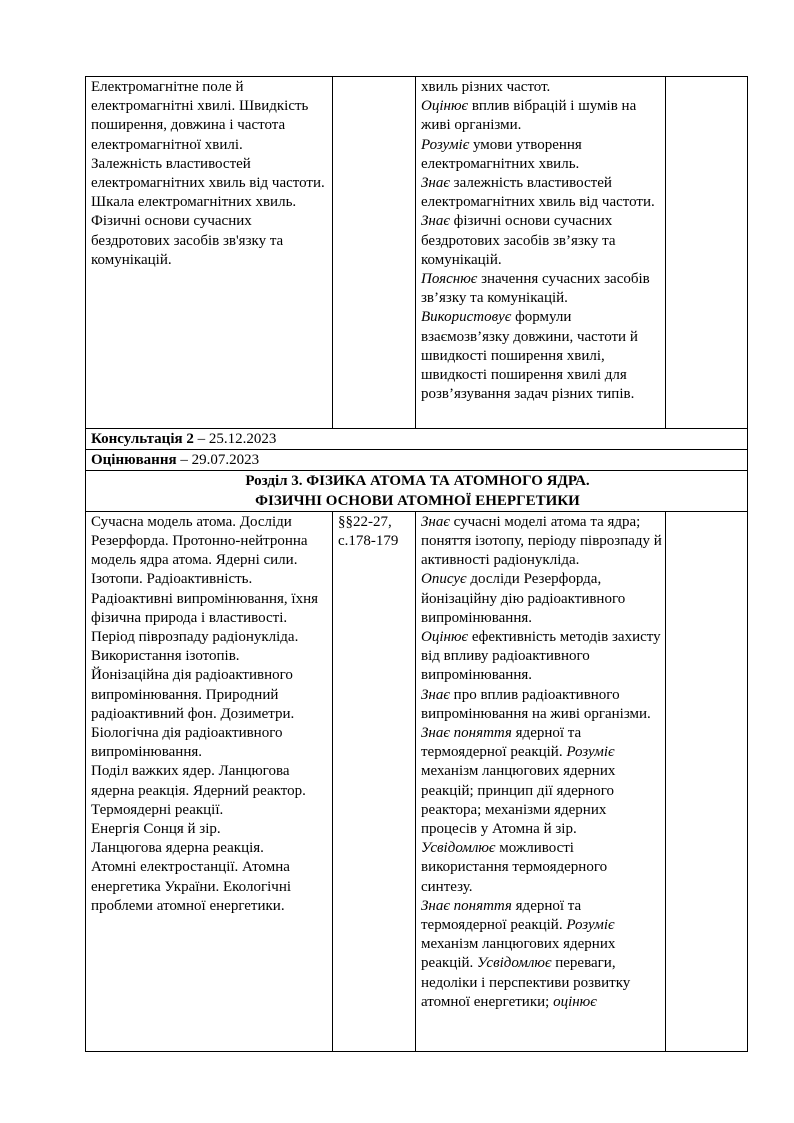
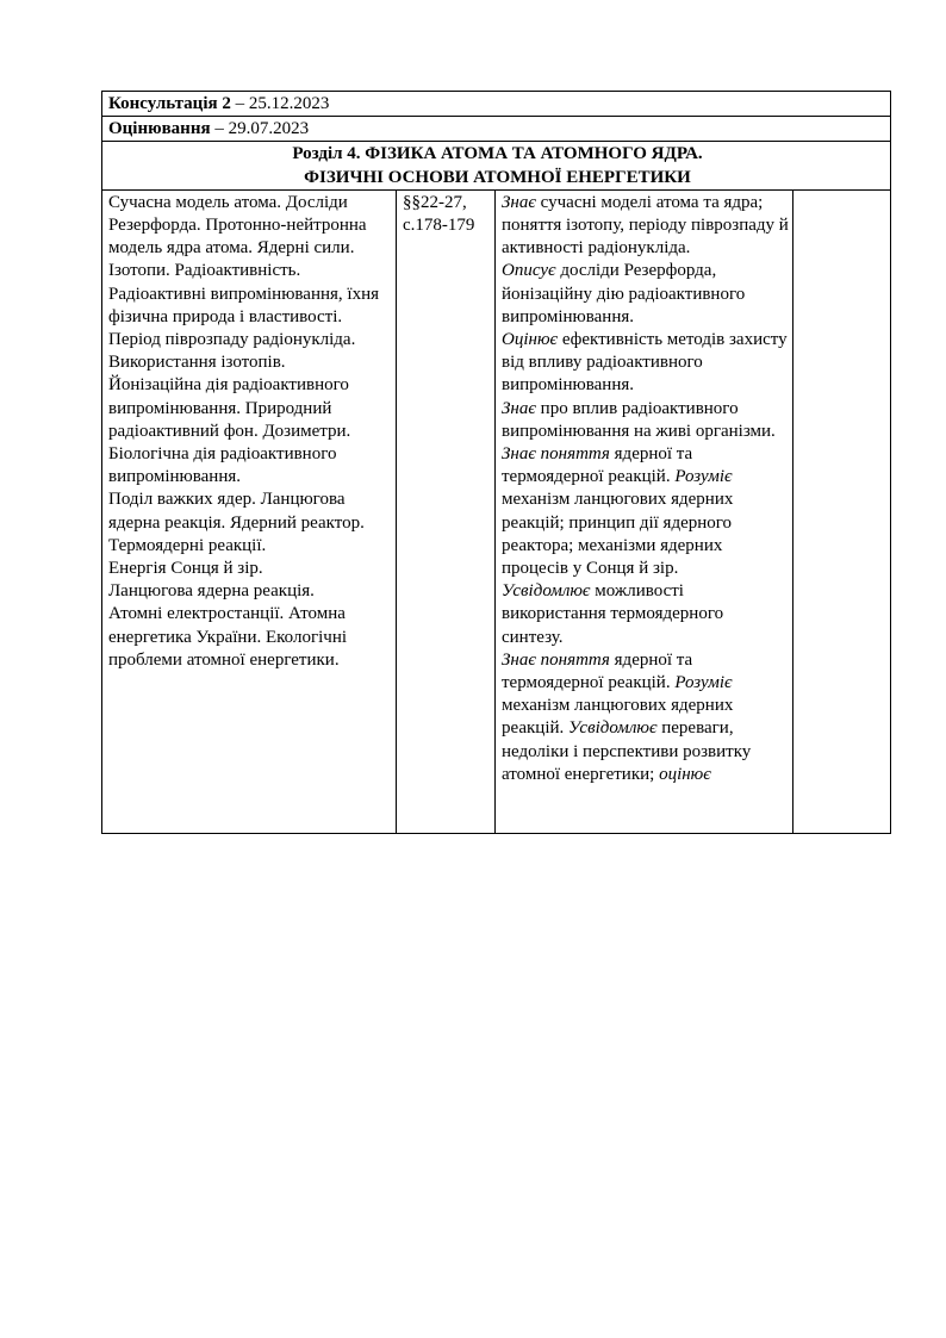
- Електромагнітне поле й електромагнітні хвилі. Швидкість поширення, довжина і частота електромагнітної хвилі. Залежність властивостей електромагнітних хвиль від частоти. Шкала електромагнітних хвиль. Фізичні основи сучасних бездротових засобів зв'язку та комунікацій.		хвиль різних частот. Оцінює вплив вібрацій і шумів на живі організми. Розуміє умови утворення електромагнітних хвиль. Знає залежність властивостей електромагнітних хвиль від частоти. Знає фізичні основи сучасних бездротових засобів зв’язку та комунікацій. Пояснює значення сучасних засобів зв’язку та комунікацій. Використовує формули взаємозв’язку довжини, частоти й швидкості поширення хвилі, швидкості поширення хвилі для розв’язування задач різних типів.
  Консультація 2 – 25.12.2023
  Оцінювання – 29.07.2023
- Розділ 3. ФІЗИКА АТОМА ТА АТОМНОГО ЯДРА. ФІЗИЧНІ ОСНОВИ АТОМНОЇ ЕНЕРГЕТИКИ
+ Розділ 4. ФІЗИКА АТОМА ТА АТОМНОГО ЯДРА. ФІЗИЧНІ ОСНОВИ АТОМНОЇ ЕНЕРГЕТИКИ
- Сучасна модель атома. Досліди Резерфорда. Протонно-нейтронна модель ядра атома. Ядерні сили. Ізотопи. Радіоактивність. Радіоактивні випромінювання, їхня фізична природа і властивості. Період піврозпаду радіонукліда. Використання ізотопів. Йонізаційна дія радіоактивного випромінювання. Природний радіоактивний фон. Дозиметри. Біологічна дія радіоактивного випромінювання. Поділ важких ядер. Ланцюгова ядерна реакція. Ядерний реактор. Термоядерні реакції. Енергія Сонця й зір. Ланцюгова ядерна реакція. Атомні електростанції. Атомна енергетика України. Екологічні проблеми атомної енергетики.	§§22-27, с.178-179	Знає сучасні моделі атома та ядра; поняття ізотопу, періоду піврозпаду й активності радіонукліда. Описує досліди Резерфорда, йонізаційну дію радіоактивного випромінювання. Оцінює ефективність методів захисту від впливу радіоактивного випромінювання. Знає про вплив радіоактивного випромінювання на живі організми. Знає поняття ядерної та термоядерної реакцій. Розуміє механізм ланцюгових ядерних реакцій; принцип дії ядерного реактора; механізми ядерних процесів у Атомна й зір. Усвідомлює можливості використання термоядерного синтезу. Знає поняття ядерної та термоядерної реакцій. Розуміє механізм ланцюгових ядерних реакцій. Усвідомлює переваги, недоліки і перспективи розвитку атомної енергетики; оцінює
+ Сучасна модель атома. Досліди Резерфорда. Протонно-нейтронна модель ядра атома. Ядерні сили. Ізотопи. Радіоактивність. Радіоактивні випромінювання, їхня фізична природа і властивості. Період піврозпаду радіонукліда. Використання ізотопів. Йонізаційна дія радіоактивного випромінювання. Природний радіоактивний фон. Дозиметри. Біологічна дія радіоактивного випромінювання. Поділ важких ядер. Ланцюгова ядерна реакція. Ядерний реактор. Термоядерні реакції. Енергія Сонця й зір. Ланцюгова ядерна реакція. Атомні електростанції. Атомна енергетика України. Екологічні проблеми атомної енергетики.	§§22-27, с.178-179	Знає сучасні моделі атома та ядра; поняття ізотопу, періоду піврозпаду й активності радіонукліда. Описує досліди Резерфорда, йонізаційну дію радіоактивного випромінювання. Оцінює ефективність методів захисту від впливу радіоактивного випромінювання. Знає про вплив радіоактивного випромінювання на живі організми. Знає поняття ядерної та термоядерної реакцій. Розуміє механізм ланцюгових ядерних реакцій; принцип дії ядерного реактора; механізми ядерних процесів у Сонця й зір. Усвідомлює можливості використання термоядерного синтезу. Знає поняття ядерної та термоядерної реакцій. Розуміє механізм ланцюгових ядерних реакцій. Усвідомлює переваги, недоліки і перспективи розвитку атомної енергетики; оцінює
